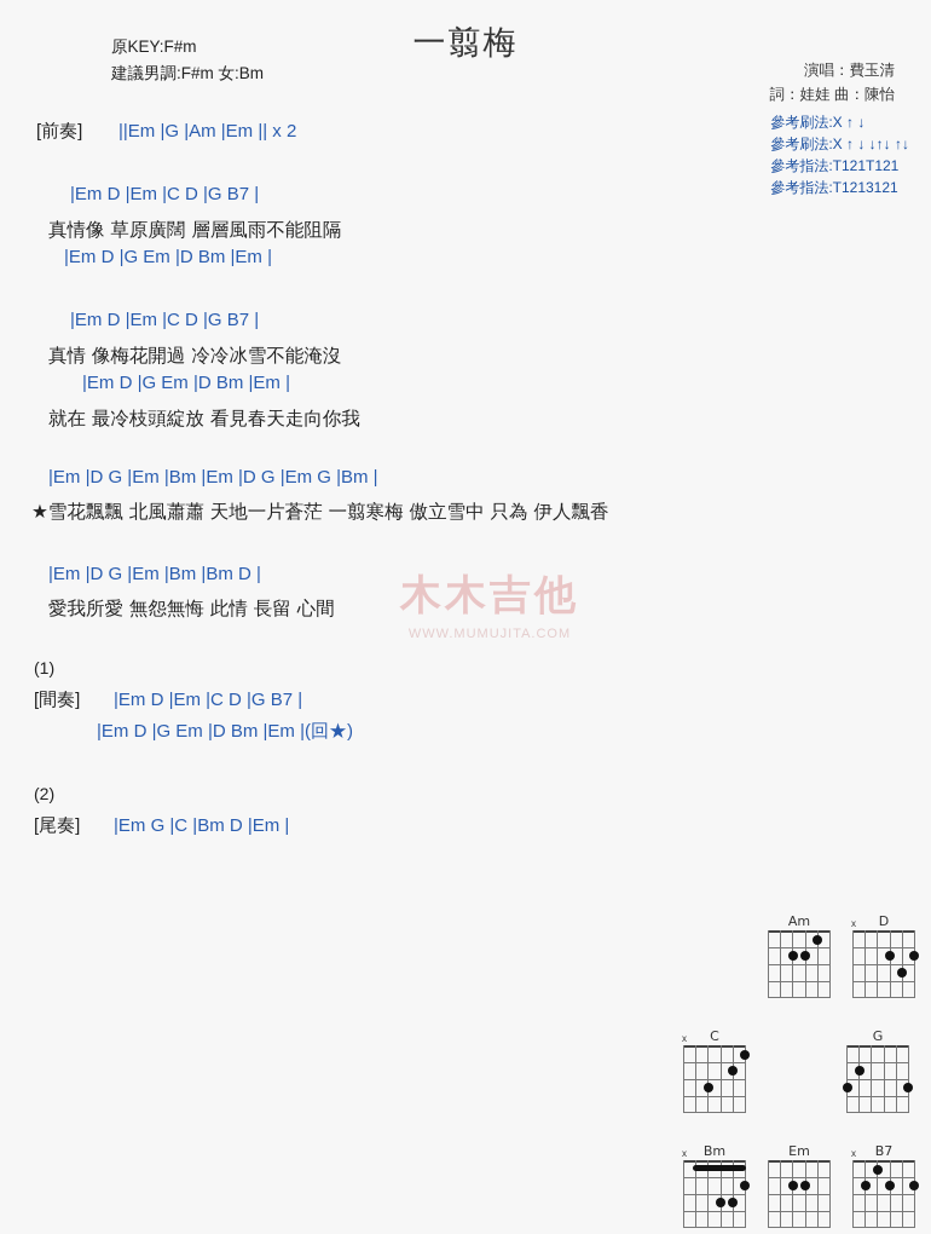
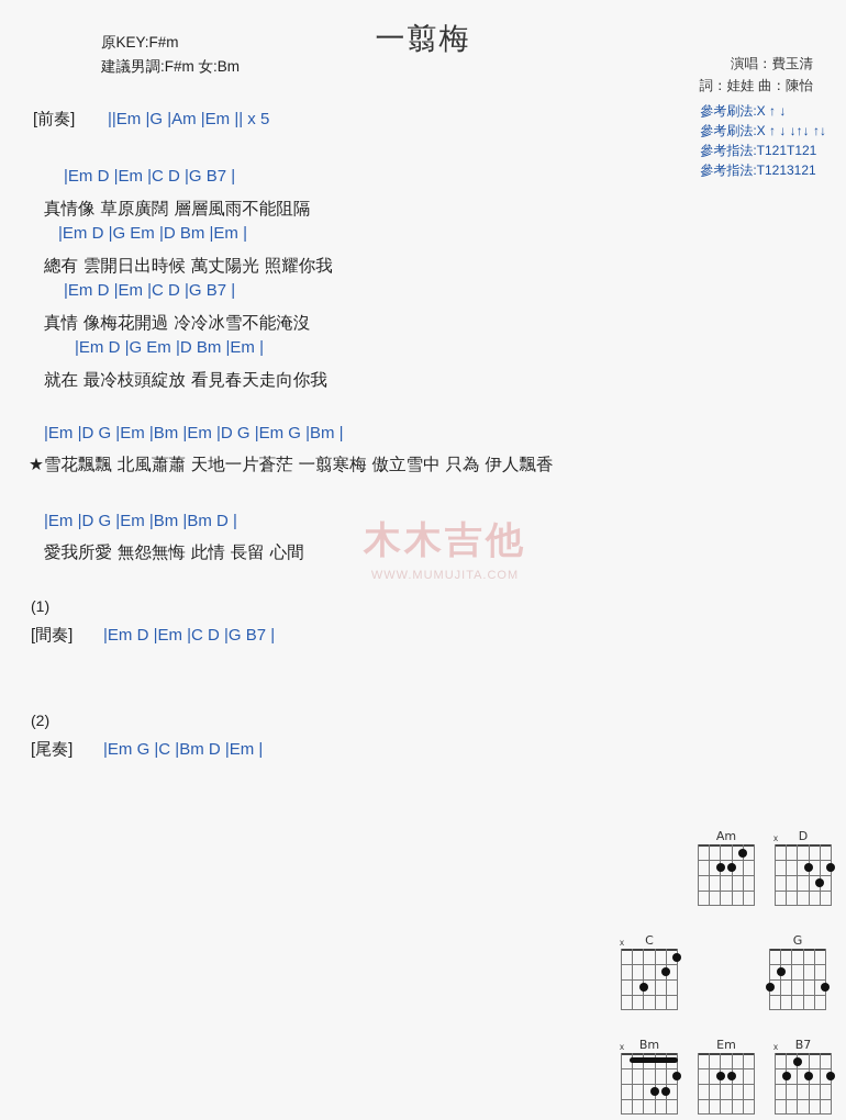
  一翦梅
  原KEY:F#m
  建議男調:F#m 女:Bm
  演唱：費玉清
  詞：娃娃 曲：陳怡
  參考刷法:X ↑ ↓
  參考刷法:X ↑ ↓ ↓↑↓ ↑↓
  參考指法:T121T121
  參考指法:T1213121
  [前奏]
- ||Em |G |Am |Em || x 2
+ ||Em |G |Am |Em || x 5
  |Em D |Em |C D |G B7 |
  真情像 草原廣闊 層層風雨不能阻隔
  |Em D |G Em |D Bm |Em |
+ 總有 雲開日出時候 萬丈陽光 照耀你我
  |Em D |Em |C D |G B7 |
  真情 像梅花開過 冷冷冰雪不能淹沒
  |Em D |G Em |D Bm |Em |
  就在 最冷枝頭綻放 看見春天走向你我
  |Em |D G |Em |Bm |Em |D G |Em G |Bm |
  ★雪花飄飄 北風蕭蕭 天地一片蒼茫 一翦寒梅 傲立雪中 只為 伊人飄香
  |Em |D G |Em |Bm |Bm D |
  愛我所愛 無怨無悔 此情 長留 心間
  (1)
  [間奏]
  |Em D |Em |C D |G B7 |
- |Em D |G Em |D Bm |Em |(回★)
  (2)
  [尾奏]
  |Em G |C |Bm D |Em |
  木木吉他
  WWW.MUMUJITA.COM
  Am
  D
  x
  C
  x
  G
  Bm
  x
  Em
  B7
  x
